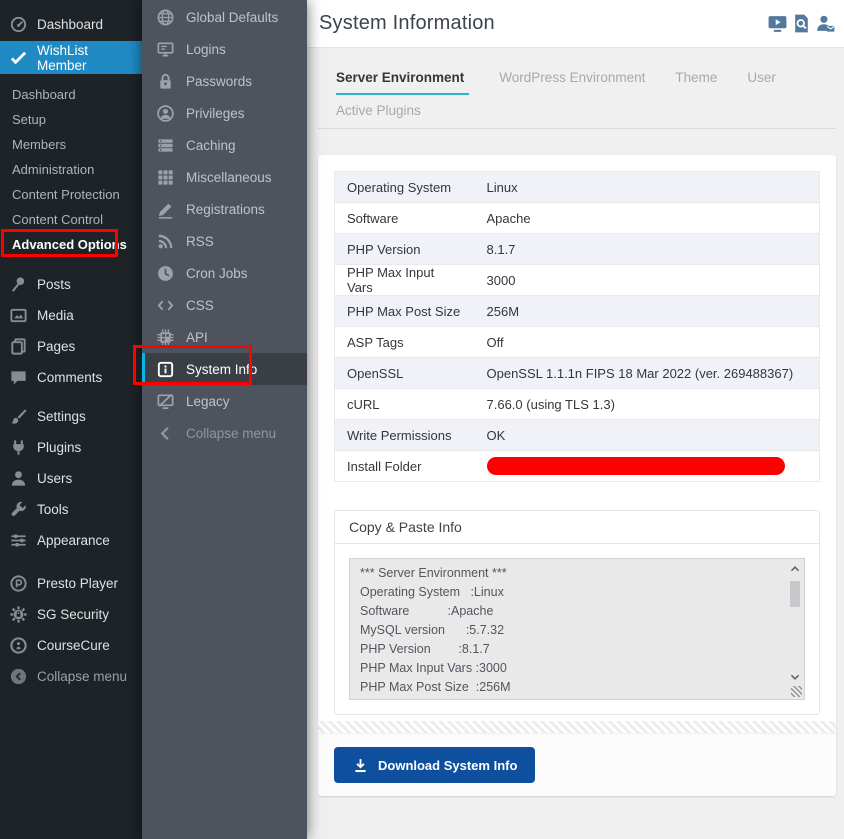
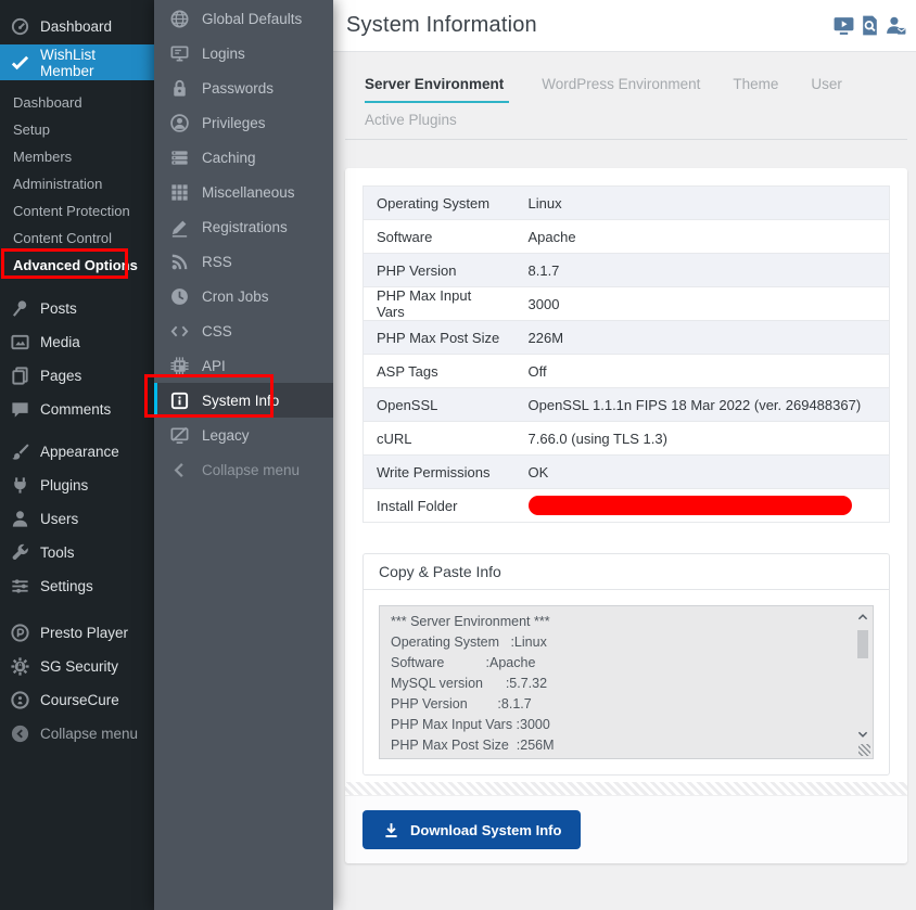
  Dashboard
  WishList Member
  Dashboard
  Setup
  Members
  Administration
  Content Protection
  Content Control
  Advanced Options
  Posts
  Media
  Pages
  Comments
- Settings
+ Appearance
  Plugins
  Users
  Tools
- Appearance
+ Settings
  Presto Player
  SG Security
  CourseCure
  Collapse menu
  Global Defaults
  Logins
  Passwords
  Privileges
  Caching
  Miscellaneous
  Registrations
  RSS
  Cron Jobs
  CSS
  API
  System Info
  Legacy
  Collapse menu
  System Information
  Server Environment
  WordPress Environment
  Theme
  User
  Active Plugins
  Operating System	Linux
  Software	Apache
  PHP Version	8.1.7
  PHP Max Input Vars	3000
- PHP Max Post Size	256M
+ PHP Max Post Size	226M
  ASP Tags	Off
  OpenSSL	OpenSSL 1.1.1n FIPS 18 Mar 2022 (ver. 269488367)
  cURL	7.66.0 (using TLS 1.3)
  Write Permissions	OK
  Install Folder
  Copy & Paste Info
  *** Server Environment ***
  Operating System :Linux
  Software :Apache
  MySQL version :5.7.32
  PHP Version :8.1.7
  PHP Max Input Vars :3000
  PHP Max Post Size :256M
  Download System Info
